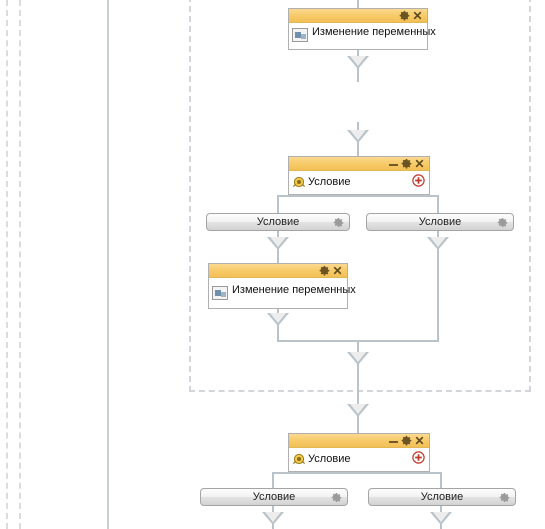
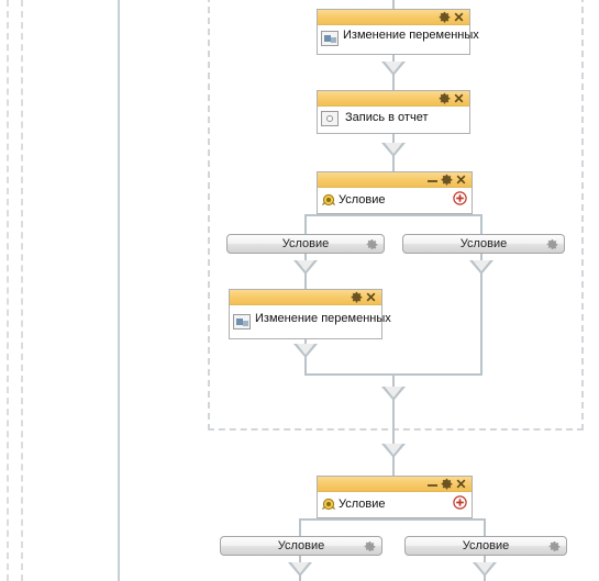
  Изменение переменных
+ Запись в отчет
  Условие
  Условие
  Условие
  Изменение переменных
  Условие
  Условие
  Условие
